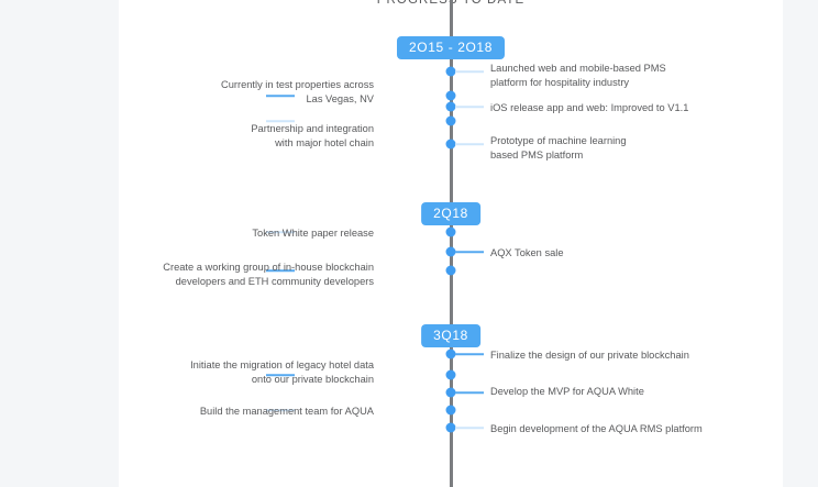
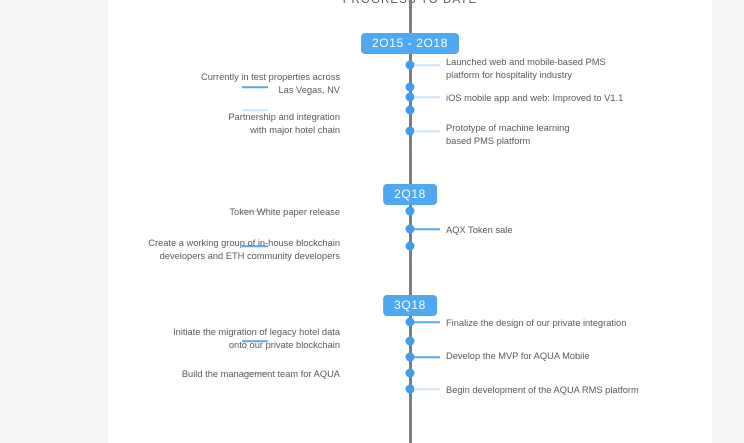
  PROGRESS TO DATE
  2O15 - 2O18
  Launched web and mobile-based PMS
  platform for hospitality industry
  Currently in test properties across
  Las Vegas, NV
- iOS release app and web: Improved to V1.1
+ iOS mobile app and web: Improved to V1.1
  Partnership and integration
  with major hotel chain
  Prototype of machine learning
  based PMS platform
  2Q18
  Token White paper release
  AQX Token sale
  Create a working group of in-house blockchain
  developers and ETH community developers
  3Q18
- Finalize the design of our private blockchain
+ Finalize the design of our private integration
  Initiate the migration of legacy hotel data
  onto our private blockchain
- Develop the MVP for AQUA White
+ Develop the MVP for AQUA Mobile
  Build the management team for AQUA
  Begin development of the AQUA RMS platform
